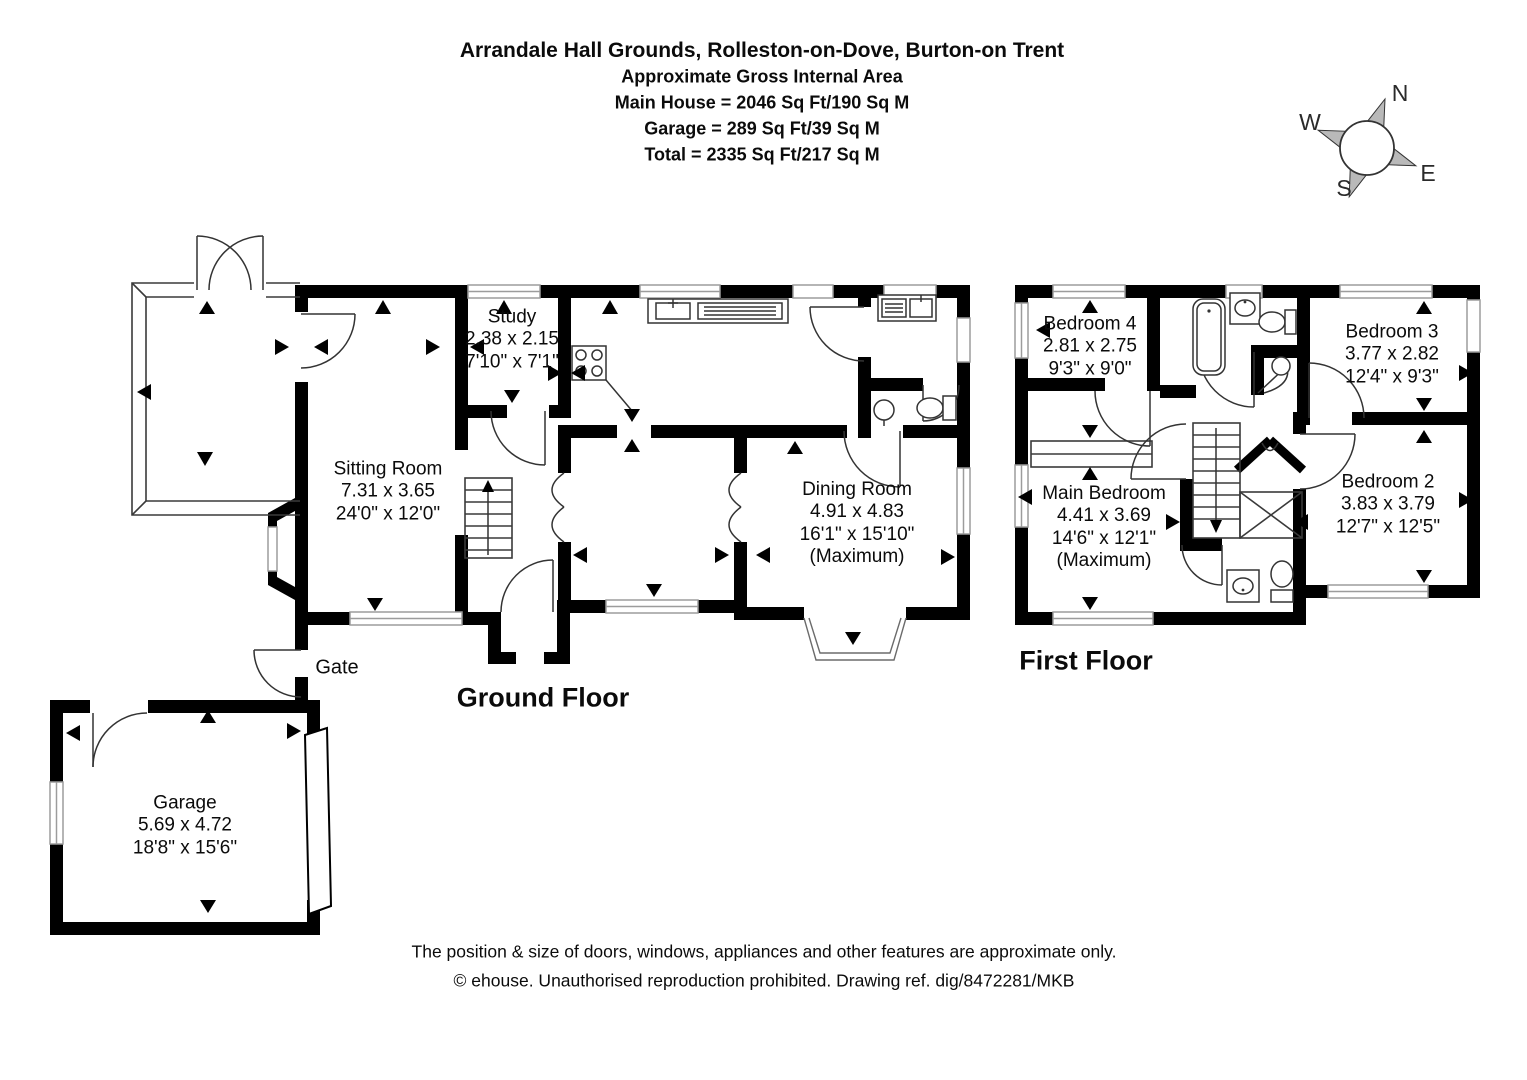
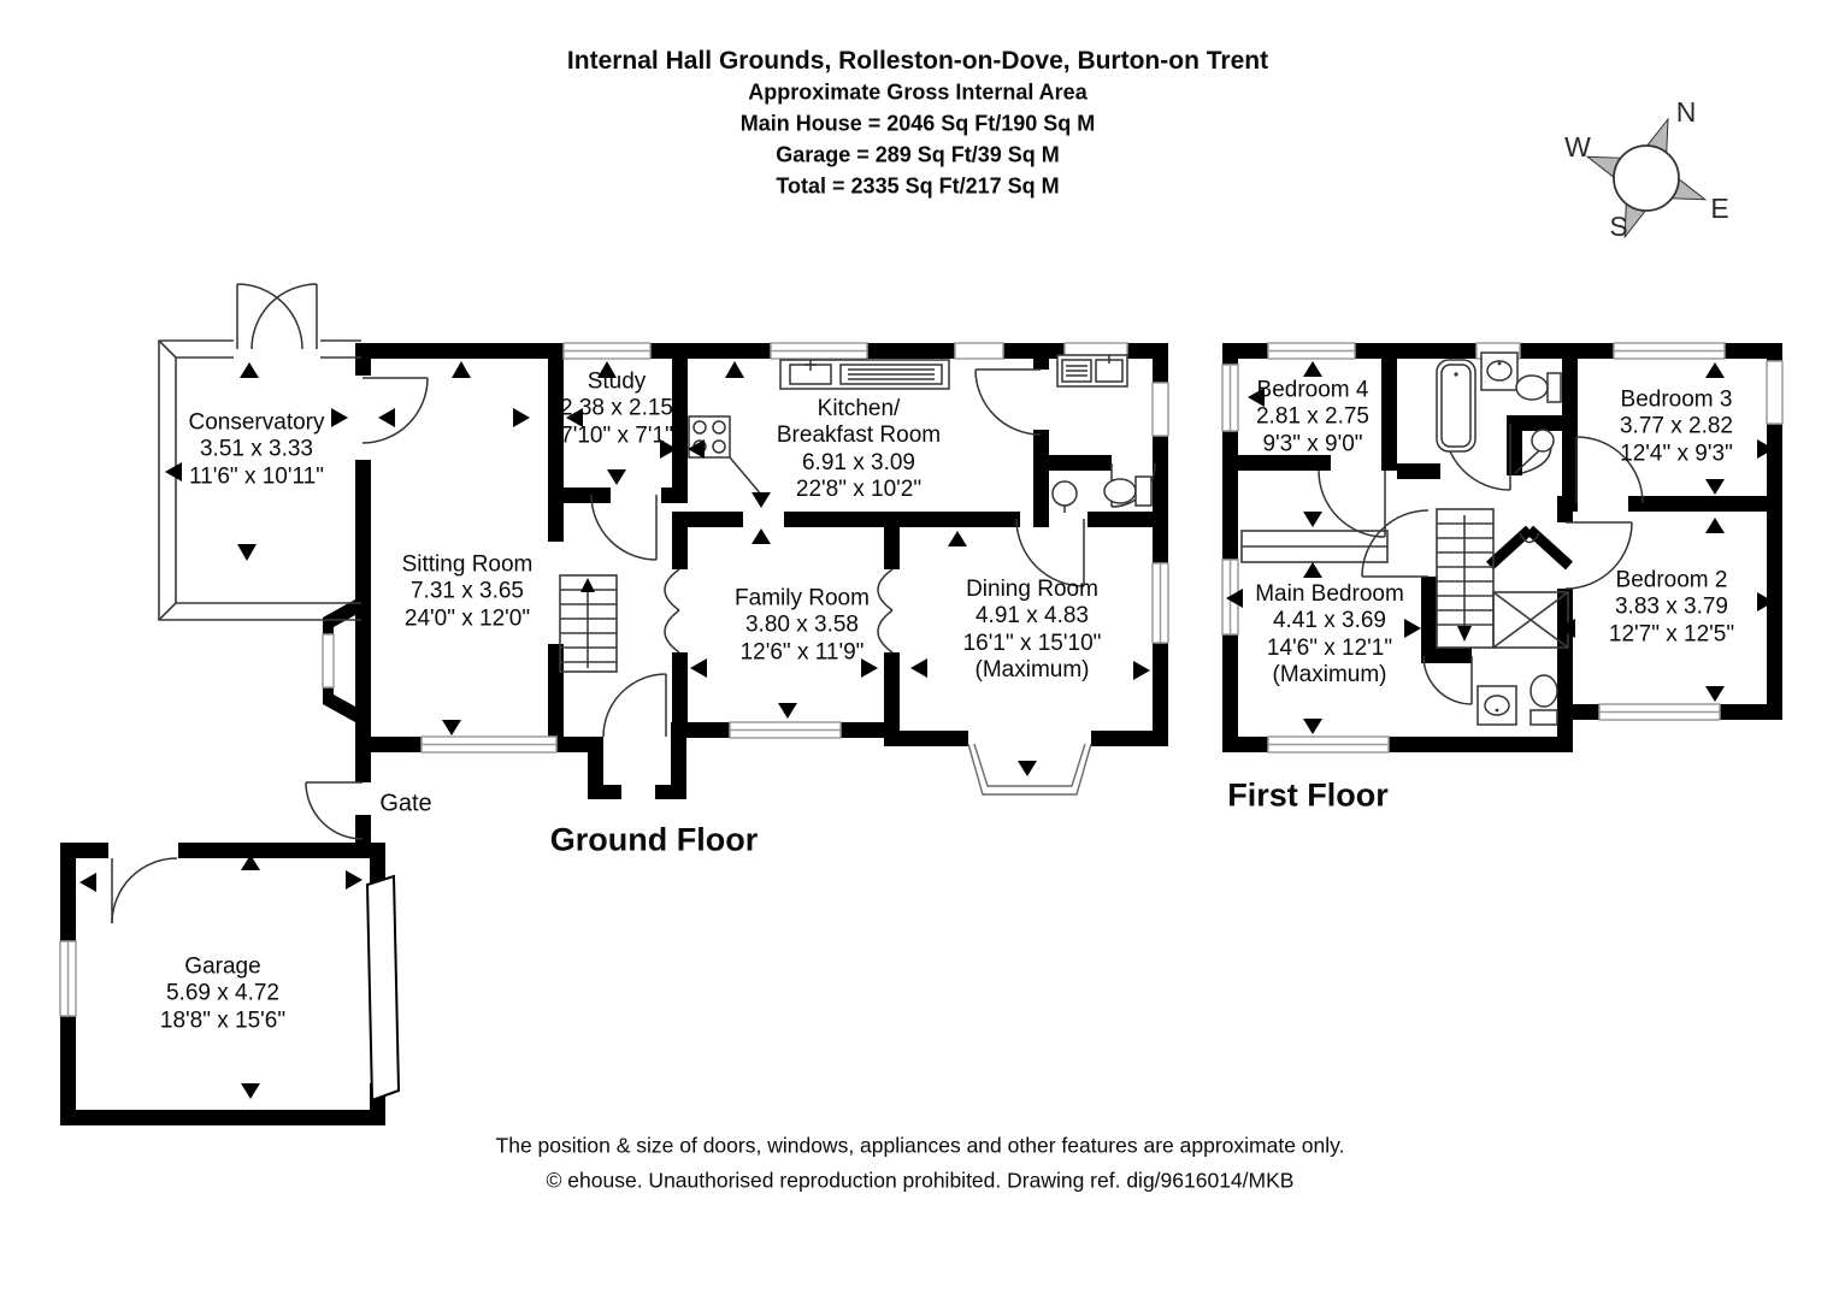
  N
  E
  S
  W
- Arrandale Hall Grounds, Rolleston-on-Dove, Burton-on Trent
+ Internal Hall Grounds, Rolleston-on-Dove, Burton-on Trent
  Approximate Gross Internal Area
  Main House = 2046 Sq Ft/190 Sq M
  Garage = 289 Sq Ft/39 Sq M
  Total = 2335 Sq Ft/217 Sq M
+ Conservatory
+ 3.51 x 3.33
+ 11'6" x 10'11"
  Sitting Room
  7.31 x 3.65
  24'0" x 12'0"
  Study
  2.38 x 2.15
  7'10" x 7'1"
+ Kitchen/
+ Breakfast Room
+ 6.91 x 3.09
+ 22'8" x 10'2"
+ Family Room
+ 3.80 x 3.58
+ 12'6" x 11'9"
  Dining Room
  4.91 x 4.83
  16'1" x 15'10"
  (Maximum)
  Garage
  5.69 x 4.72
  18'8" x 15'6"
  Gate
  Bedroom 4
  2.81 x 2.75
  9'3" x 9'0"
  Bedroom 3
  3.77 x 2.82
  12'4" x 9'3"
  Main Bedroom
  4.41 x 3.69
  14'6" x 12'1"
  (Maximum)
  Bedroom 2
  3.83 x 3.79
  12'7" x 12'5"
  Ground Floor
  First Floor
  The position & size of doors, windows, appliances and other features are approximate only.
- © ehouse. Unauthorised reproduction prohibited. Drawing ref. dig/8472281/MKB
+ © ehouse. Unauthorised reproduction prohibited. Drawing ref. dig/9616014/MKB
